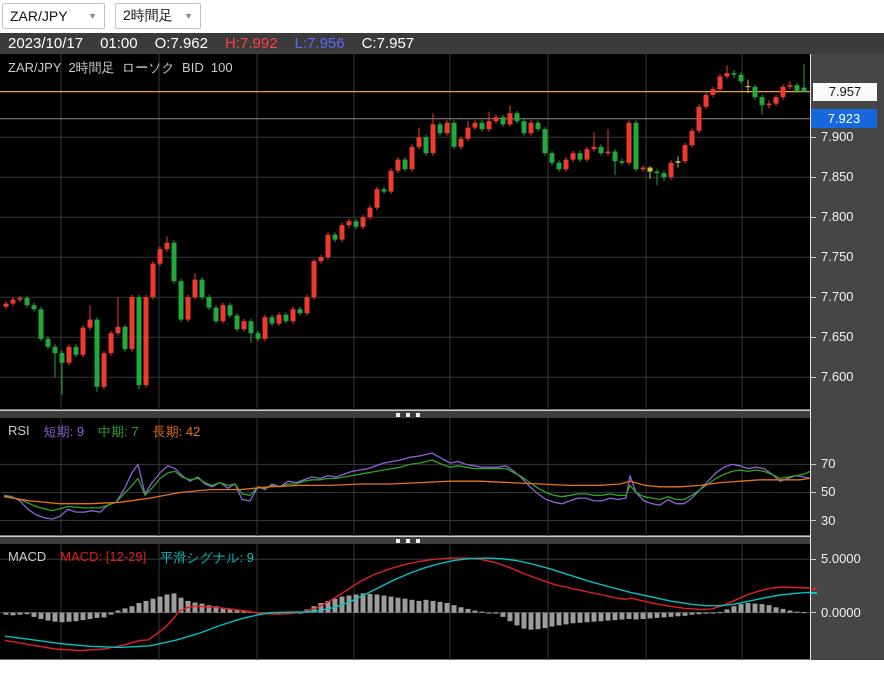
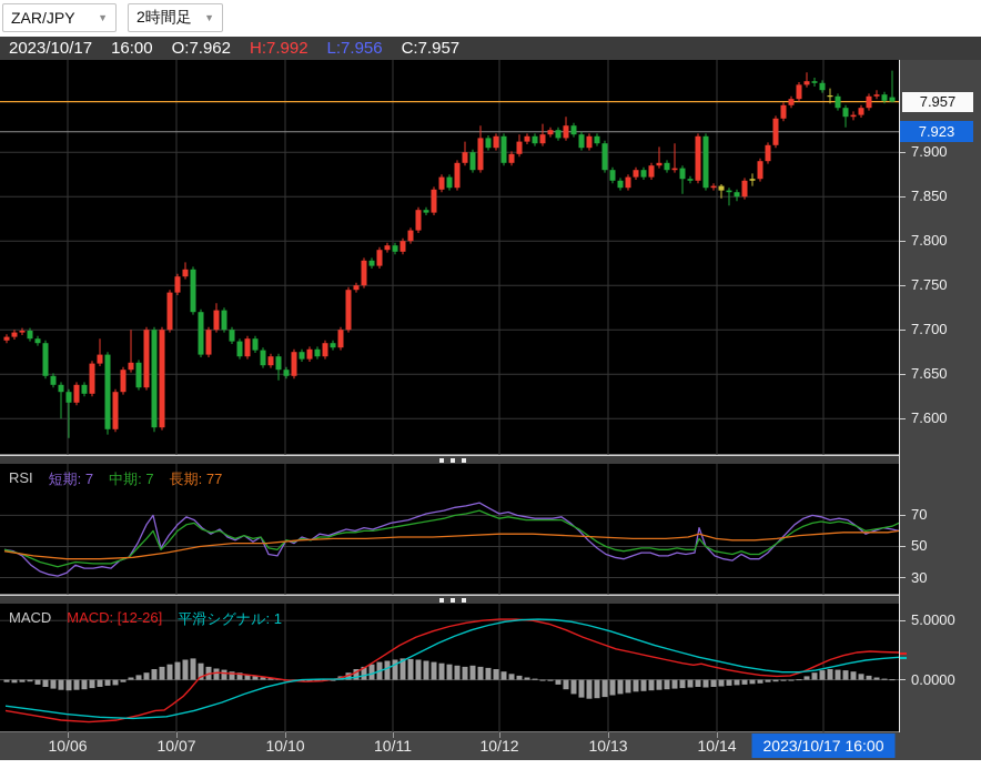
  ZAR/JPY
  ▼
  2時間足
  ▼
  2023/10/17
- 01:00
+ 16:00
  O:7.962
  H:7.992
  L:7.956
  C:7.957
- ZAR/JPY 2時間足 ローソク BID 100
  RSI
- 短期: 9
+ 短期: 7
  中期: 7
- 長期: 42
+ 長期: 77
  MACD
- MACD: [12-29]
+ MACD: [12-26]
- 平滑シグナル: 9
+ 平滑シグナル: 1
  7.957
  7.923
  7.900
  7.850
  7.800
  7.750
  7.700
  7.650
  7.600
  70
  50
  30
  5.0000
  0.0000
+ 2023/10/17 16:00
+ 10/06
+ 10/07
+ 10/10
+ 10/11
+ 10/12
+ 10/13
+ 10/14
